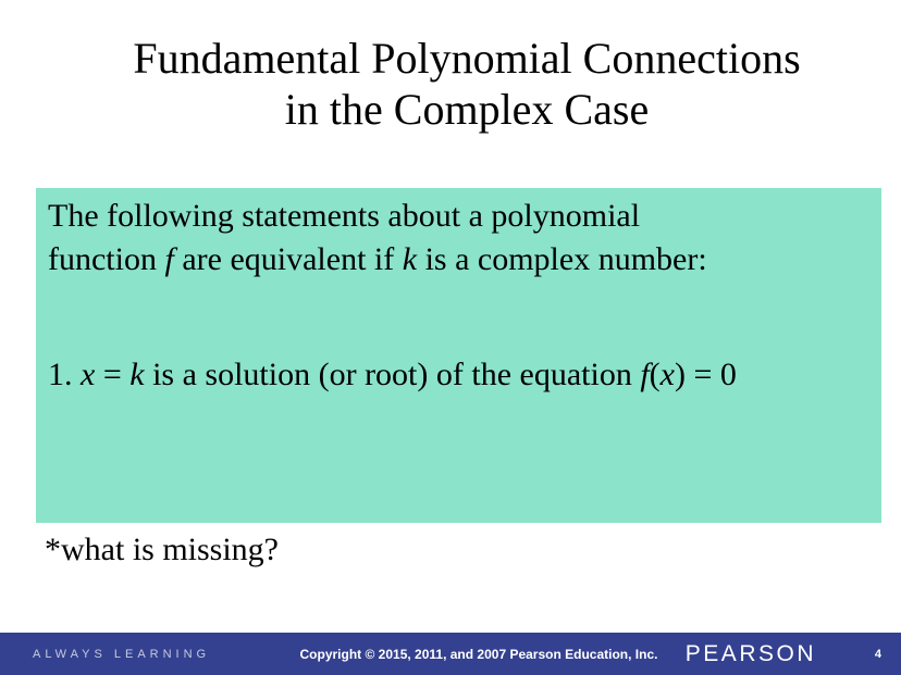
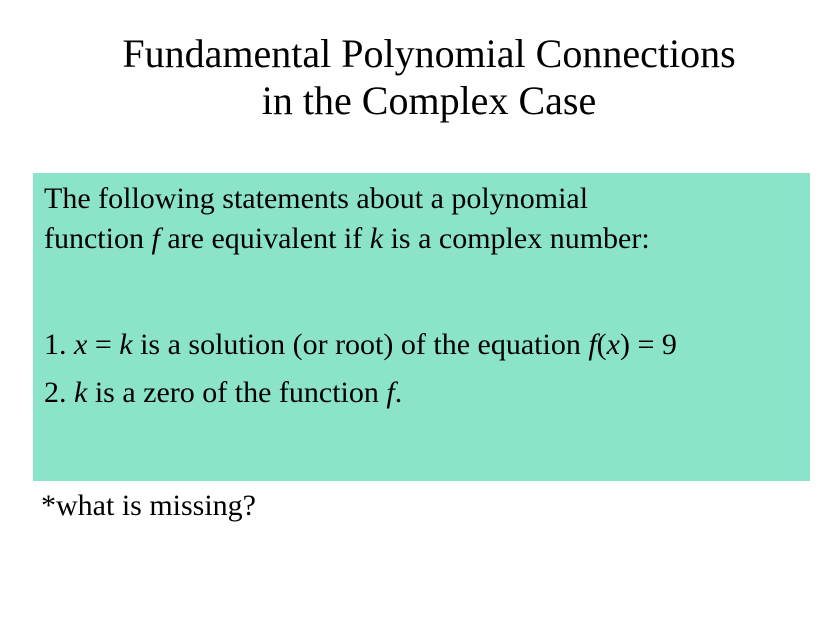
  Fundamental Polynomial Connections
  in the Complex Case
  The following statements about a polynomial
  function f are equivalent if k is a complex number:
- 1. x = k is a solution (or root) of the equation f(x) = 0
+ 1. x = k is a solution (or root) of the equation f(x) = 9
+ 2. k is a zero of the function f.
  *what is missing?
- ALWAYS LEARNING
- Copyright © 2015, 2011, and 2007 Pearson Education, Inc.
- PEARSON
- 4
